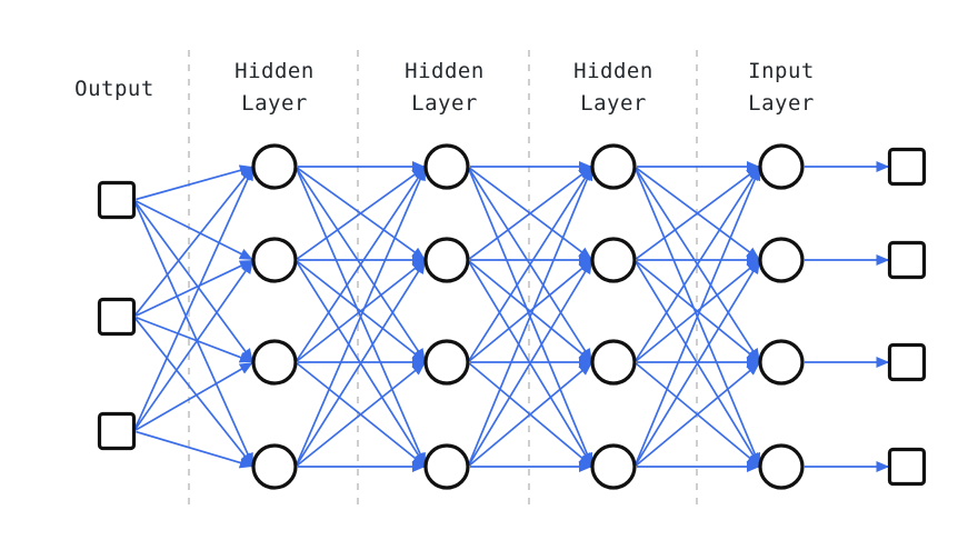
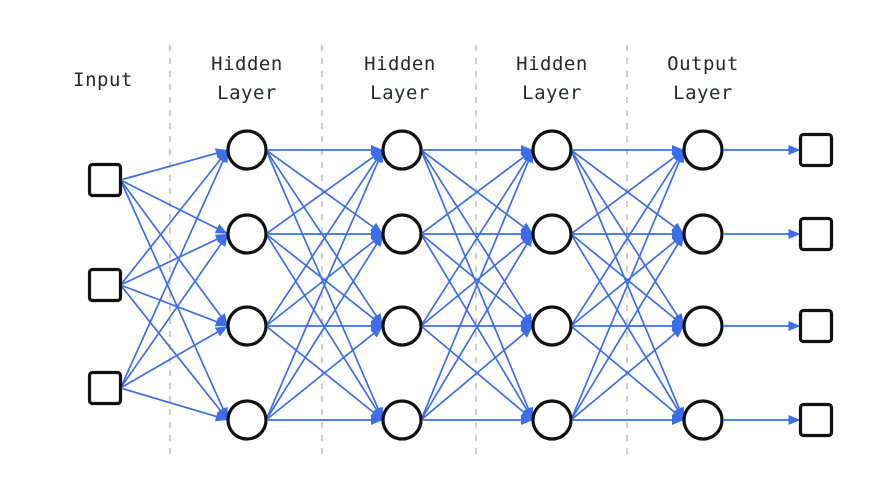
- Output
+ Input
  Hidden
  Layer
  Hidden
  Layer
  Hidden
  Layer
- Input
+ Output
  Layer
